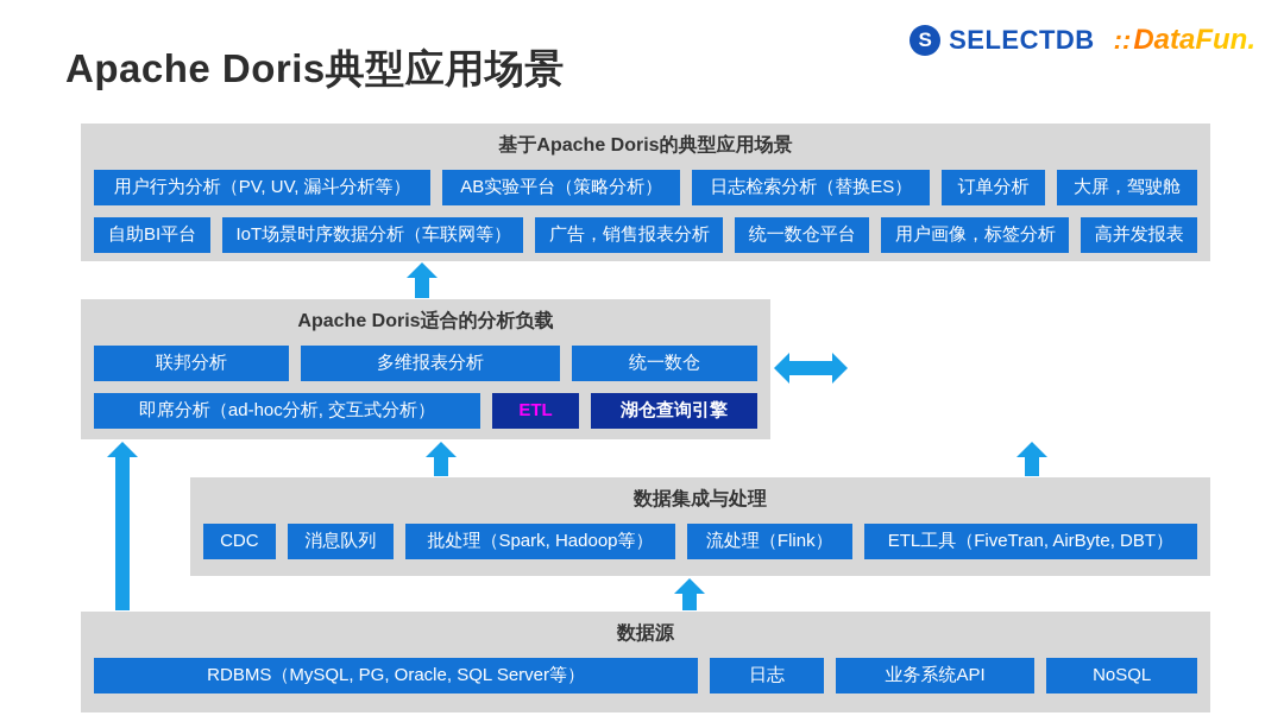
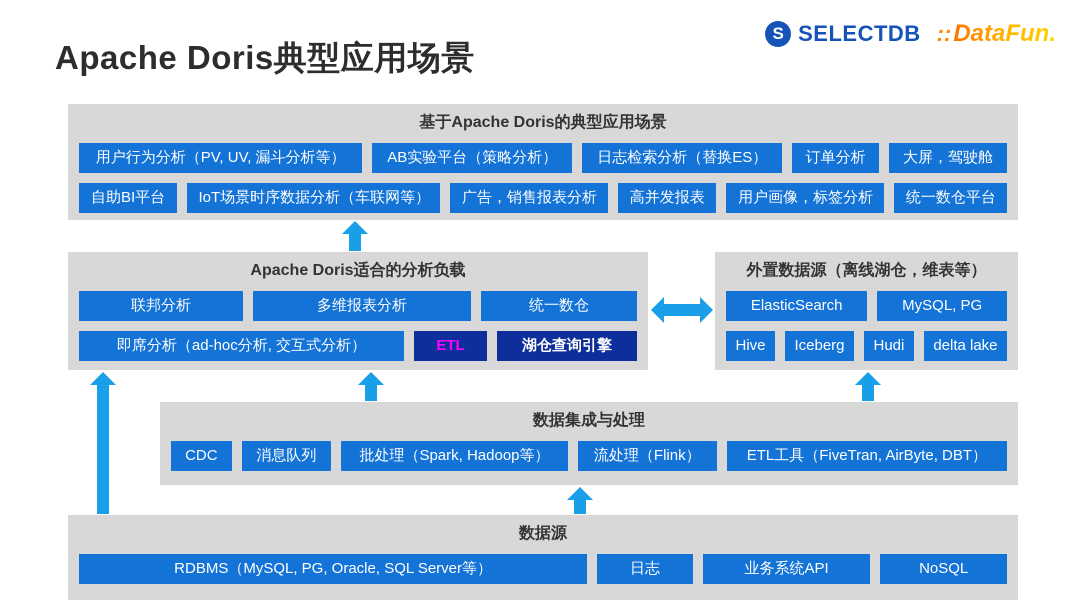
  Apache Doris典型应用场景
  S
  SELECTDB
  ::
  DataFun.
  基于Apache Doris的典型应用场景
  用户行为分析（PV, UV, 漏斗分析等）
  AB实验平台（策略分析）
  日志检索分析（替换ES）
  订单分析
  大屏，驾驶舱
  自助BI平台
  IoT场景时序数据分析（车联网等）
  广告，销售报表分析
- 统一数仓平台
+ 高并发报表
  用户画像，标签分析
- 高并发报表
+ 统一数仓平台
  Apache Doris适合的分析负载
  联邦分析
  多维报表分析
  统一数仓
  即席分析（ad-hoc分析, 交互式分析）
  ETL
  湖仓查询引擎
+ 外置数据源（离线湖仓，维表等）
+ ElasticSearch
+ MySQL, PG
+ Hive
+ Iceberg
+ Hudi
+ delta lake
  数据集成与处理
  CDC
  消息队列
  批处理（Spark, Hadoop等）
  流处理（Flink）
  ETL工具（FiveTran, AirByte, DBT）
  数据源
  RDBMS（MySQL, PG, Oracle, SQL Server等）
  日志
  业务系统API
  NoSQL
